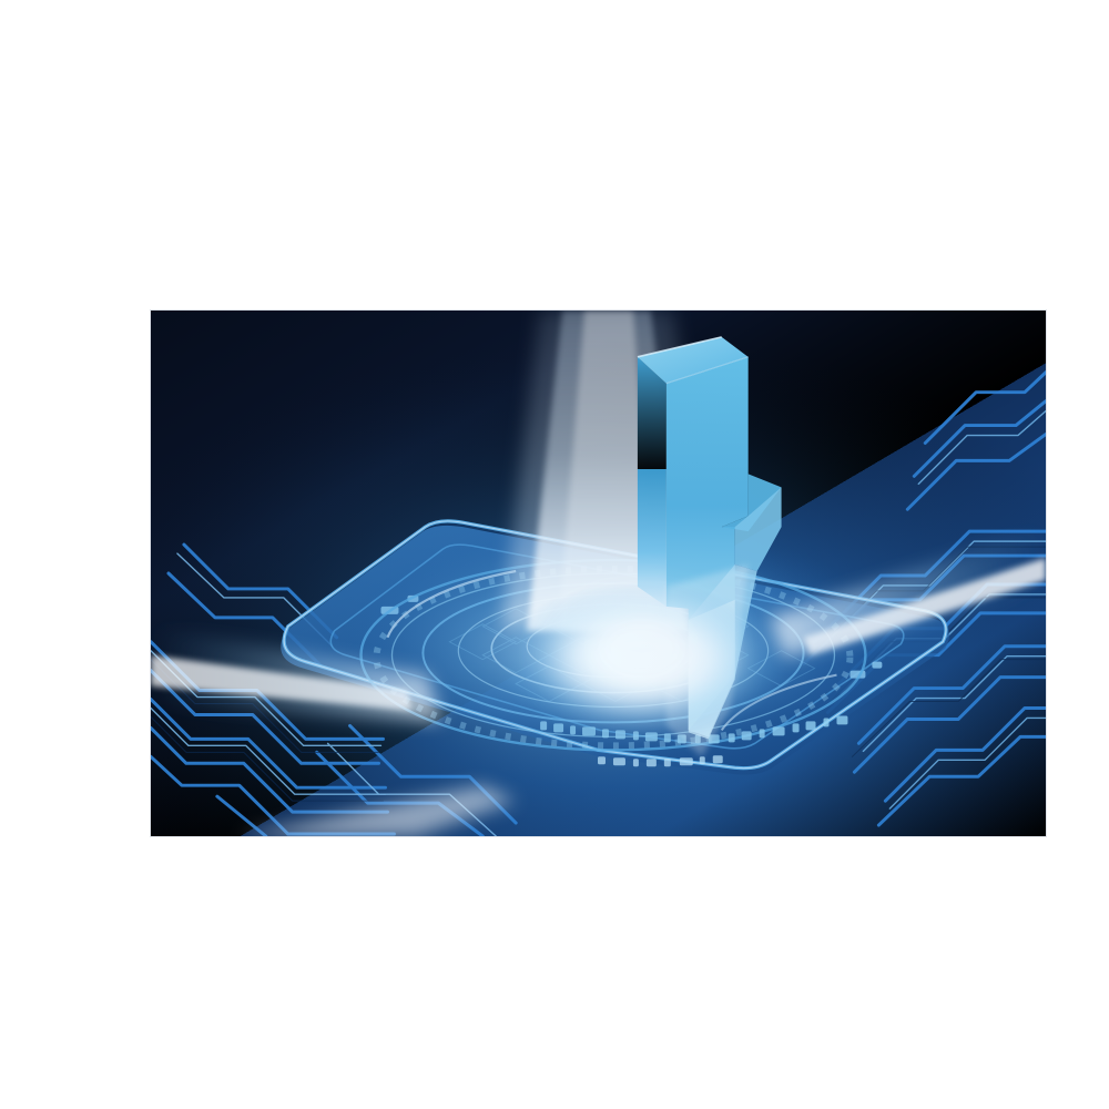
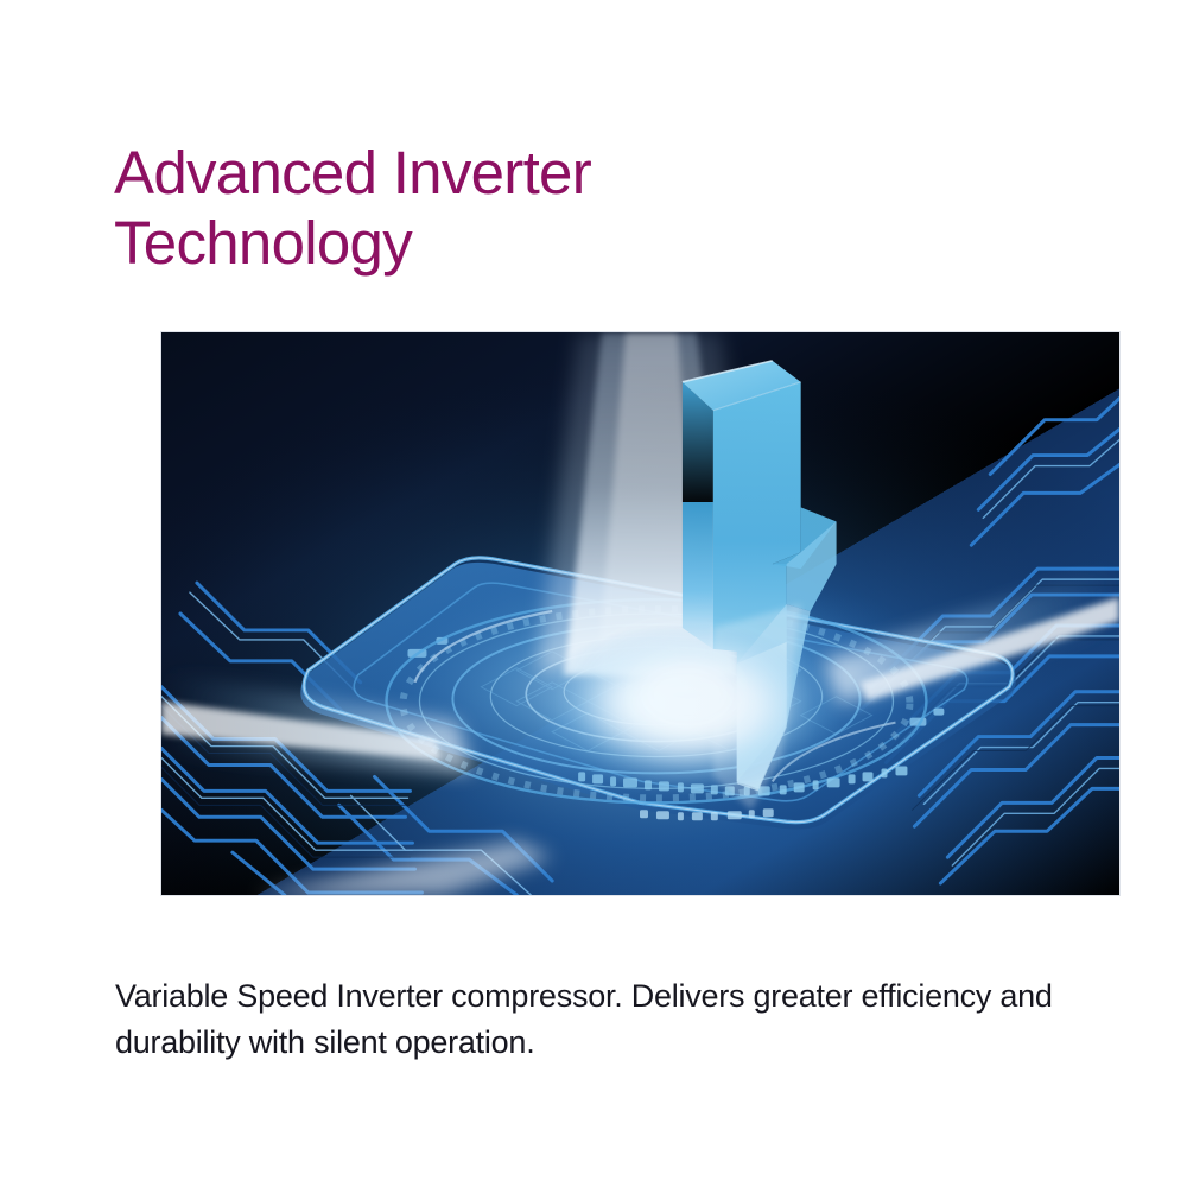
+ Advanced Inverter
+ Technology
+ Variable Speed Inverter compressor. Delivers greater efficiency and durability with silent operation.
